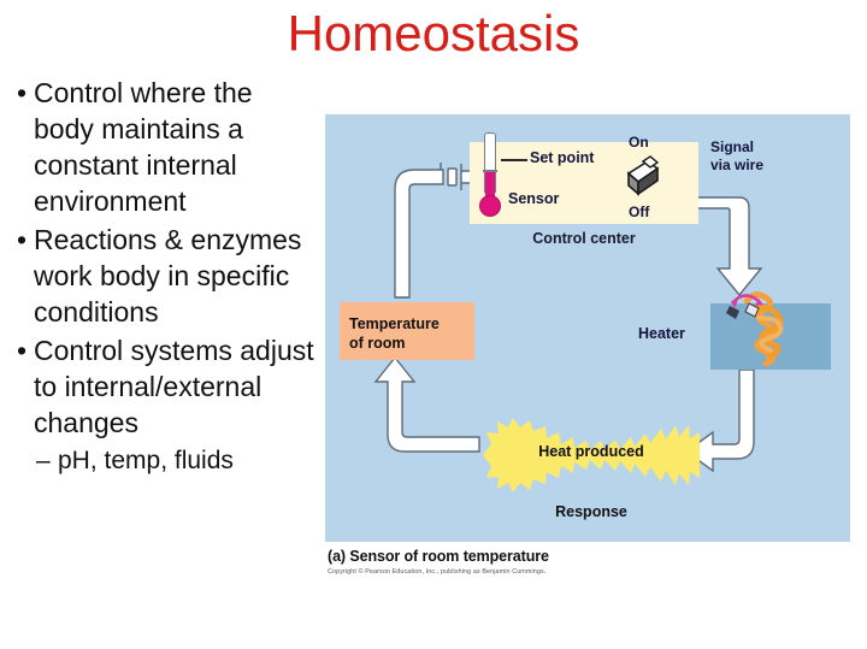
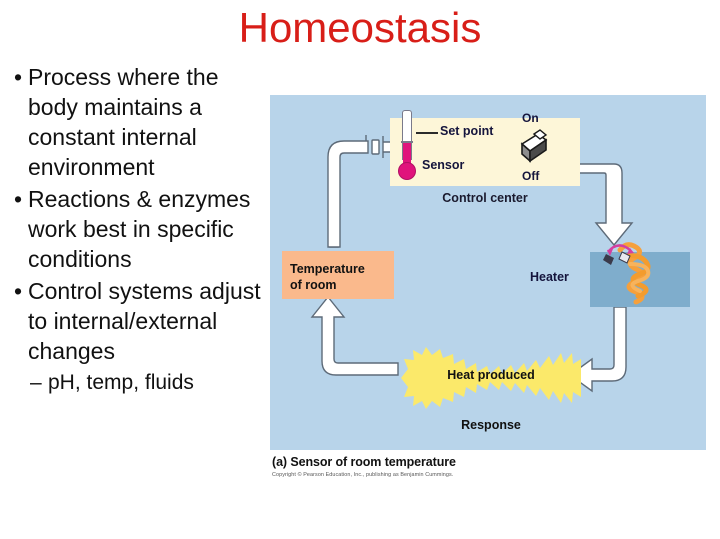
  Homeostasis
  •
- Control where the body maintains a constant internal environment
+ Process where the body maintains a constant internal environment
  •
- Reactions & enzymes work body in specific conditions
+ Reactions & enzymes work best in specific conditions
  •
  Control systems adjust to internal/external changes
  –
  pH, temp, fluids
  Set point
  Sensor
  On
  Off
  Control center
- Signal
- via wire
  Heater
  Temperature
  of room
  Heat produced
  Response
  (a) Sensor of room temperature
